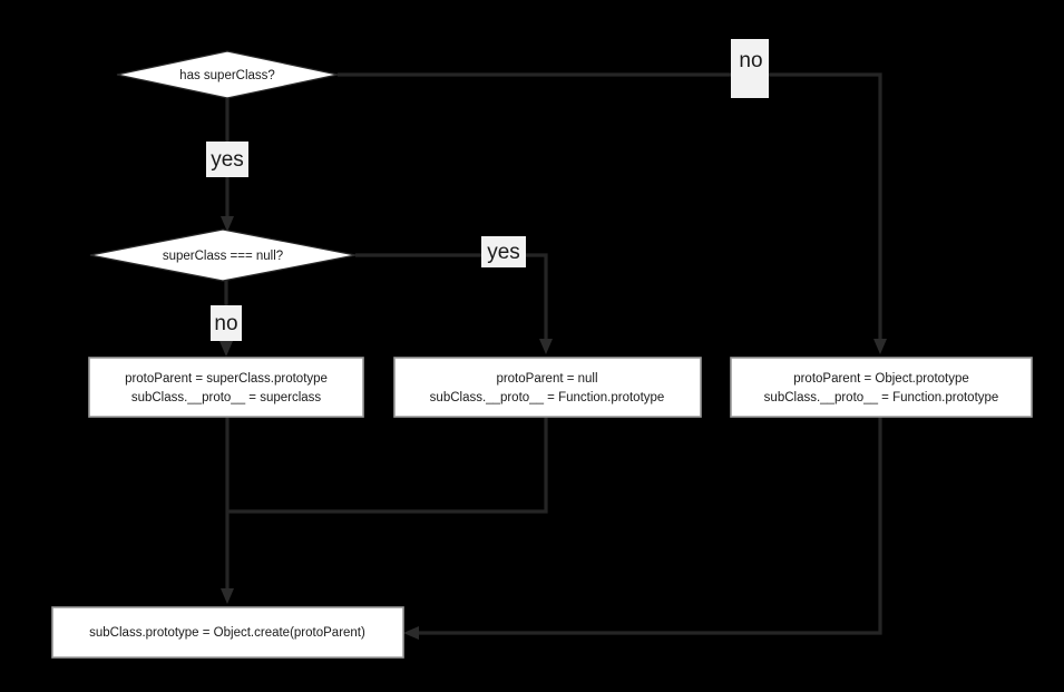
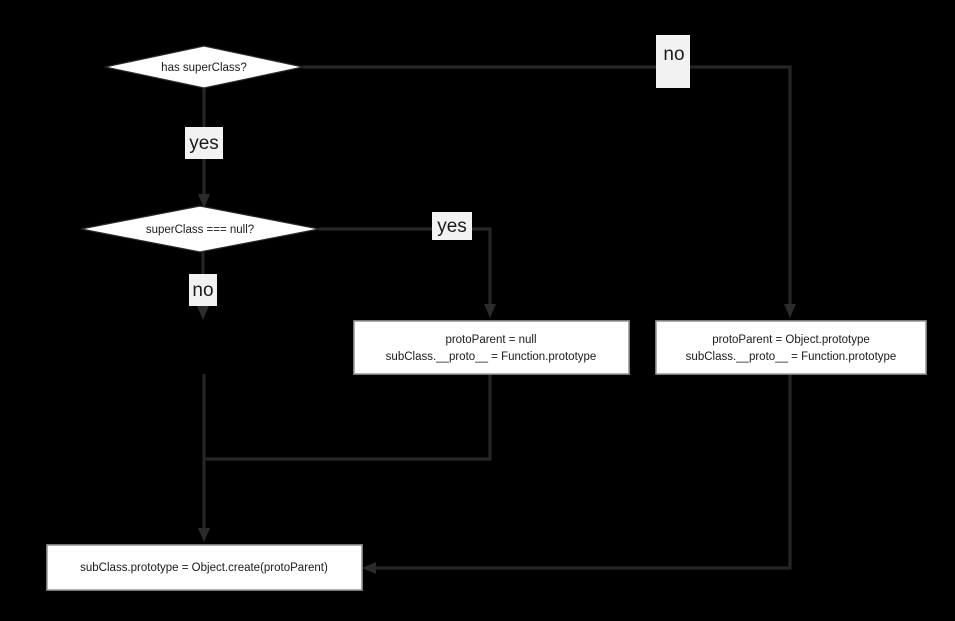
  has superClass?
  superClass === null?
- protoParent = superClass.prototype
- subClass.__proto__ = superclass
  protoParent = null
  subClass.__proto__ = Function.prototype
  protoParent = Object.prototype
  subClass.__proto__ = Function.prototype
  subClass.prototype = Object.create(protoParent)
  yes
  no
  yes
  no
